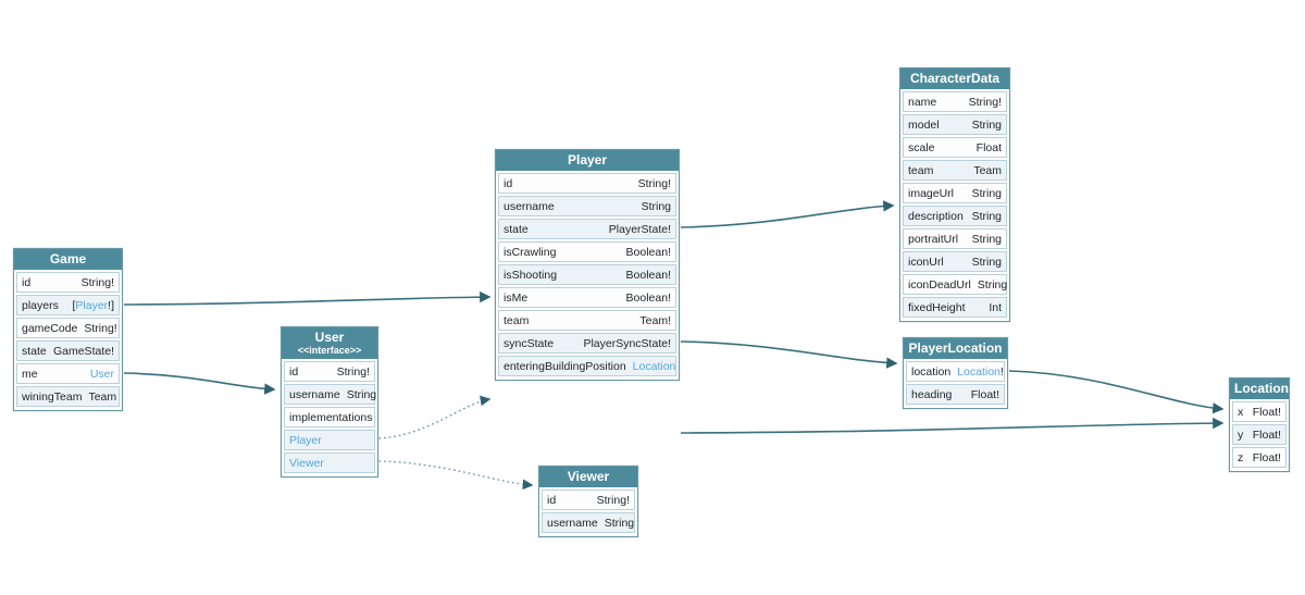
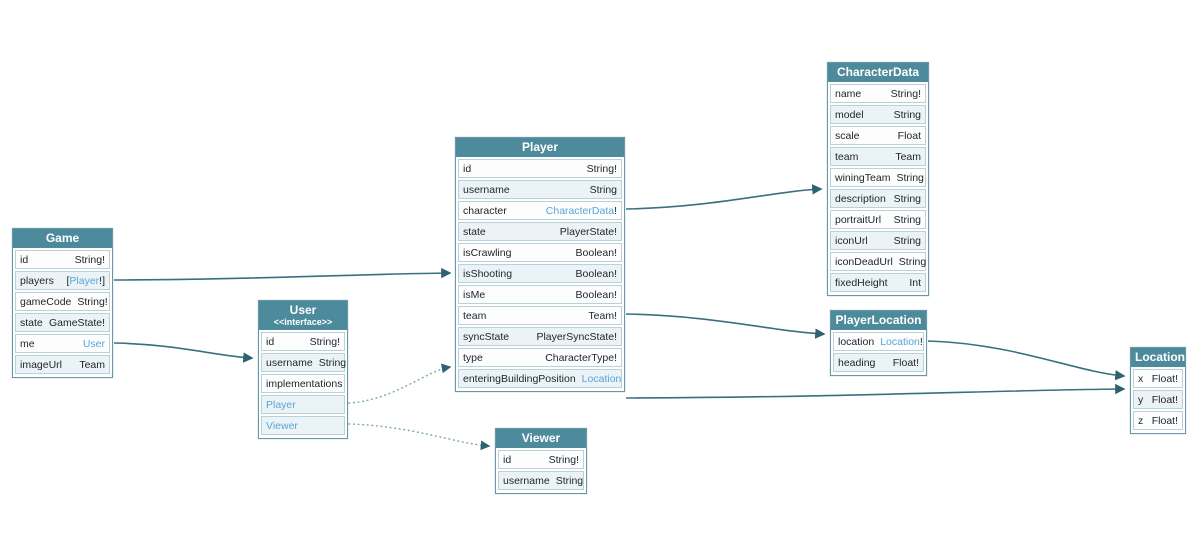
  Game
  id
  String!
  players
  [Player!]
  gameCode
  String!
  state
  GameState!
  me
  User
- winingTeam
+ imageUrl
  Team
  User
  <<interface>>
  id
  String!
  username
  String
  implementations
  Player
  Viewer
  Player
  id
  String!
  username
  String
+ character
+ CharacterData!
  state
  PlayerState!
  isCrawling
  Boolean!
  isShooting
  Boolean!
  isMe
  Boolean!
  team
  Team!
  syncState
  PlayerSyncState!
+ type
+ CharacterType!
  enteringBuildingPosition
  Location
  Viewer
  id
  String!
  username
  String
  CharacterData
  name
  String!
  model
  String
  scale
  Float
  team
  Team
- imageUrl
+ winingTeam
  String
  description
  String
  portraitUrl
  String
  iconUrl
  String
  iconDeadUrl
  String
  fixedHeight
  Int
  PlayerLocation
  location
  Location!
  heading
  Float!
  Location
  x
  Float!
  y
  Float!
  z
  Float!
